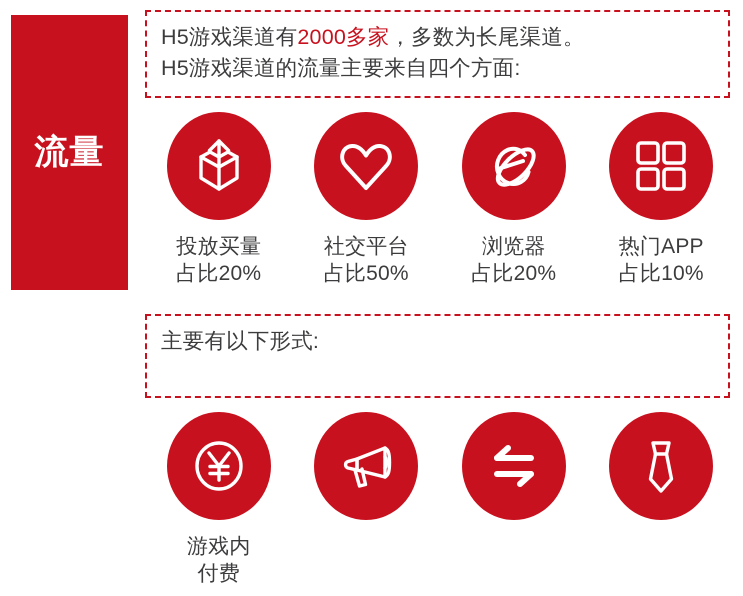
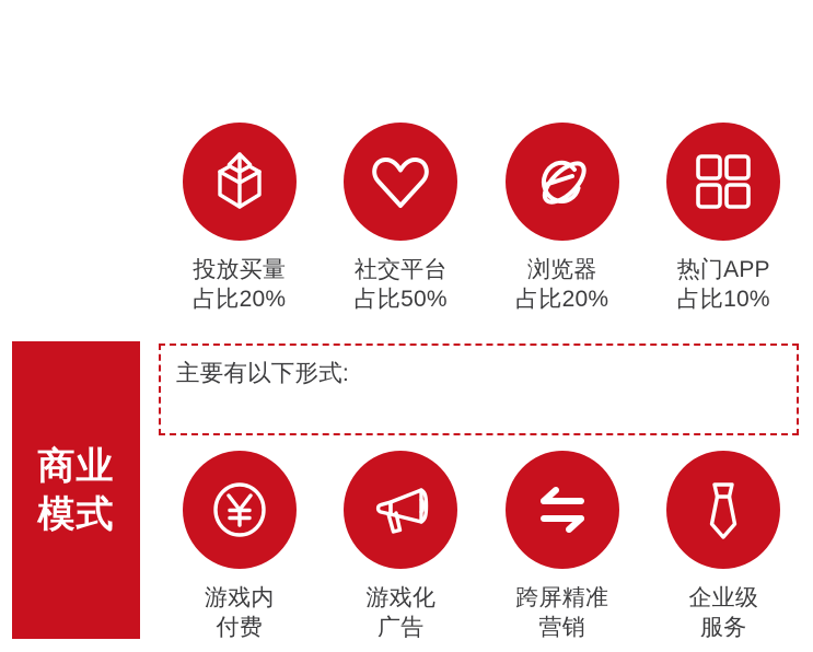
- 流量
- H5游戏渠道有2000多家，多数为长尾渠道。
- H5游戏渠道的流量主要来自四个方面:
  投放买量
  占比20%
  社交平台
  占比50%
  浏览器
  占比20%
  热门APP
  占比10%
+ 商业
+ 模式
  主要有以下形式:
  游戏内
  付费
+ 游戏化
+ 广告
+ 跨屏精准
+ 营销
+ 企业级
+ 服务
